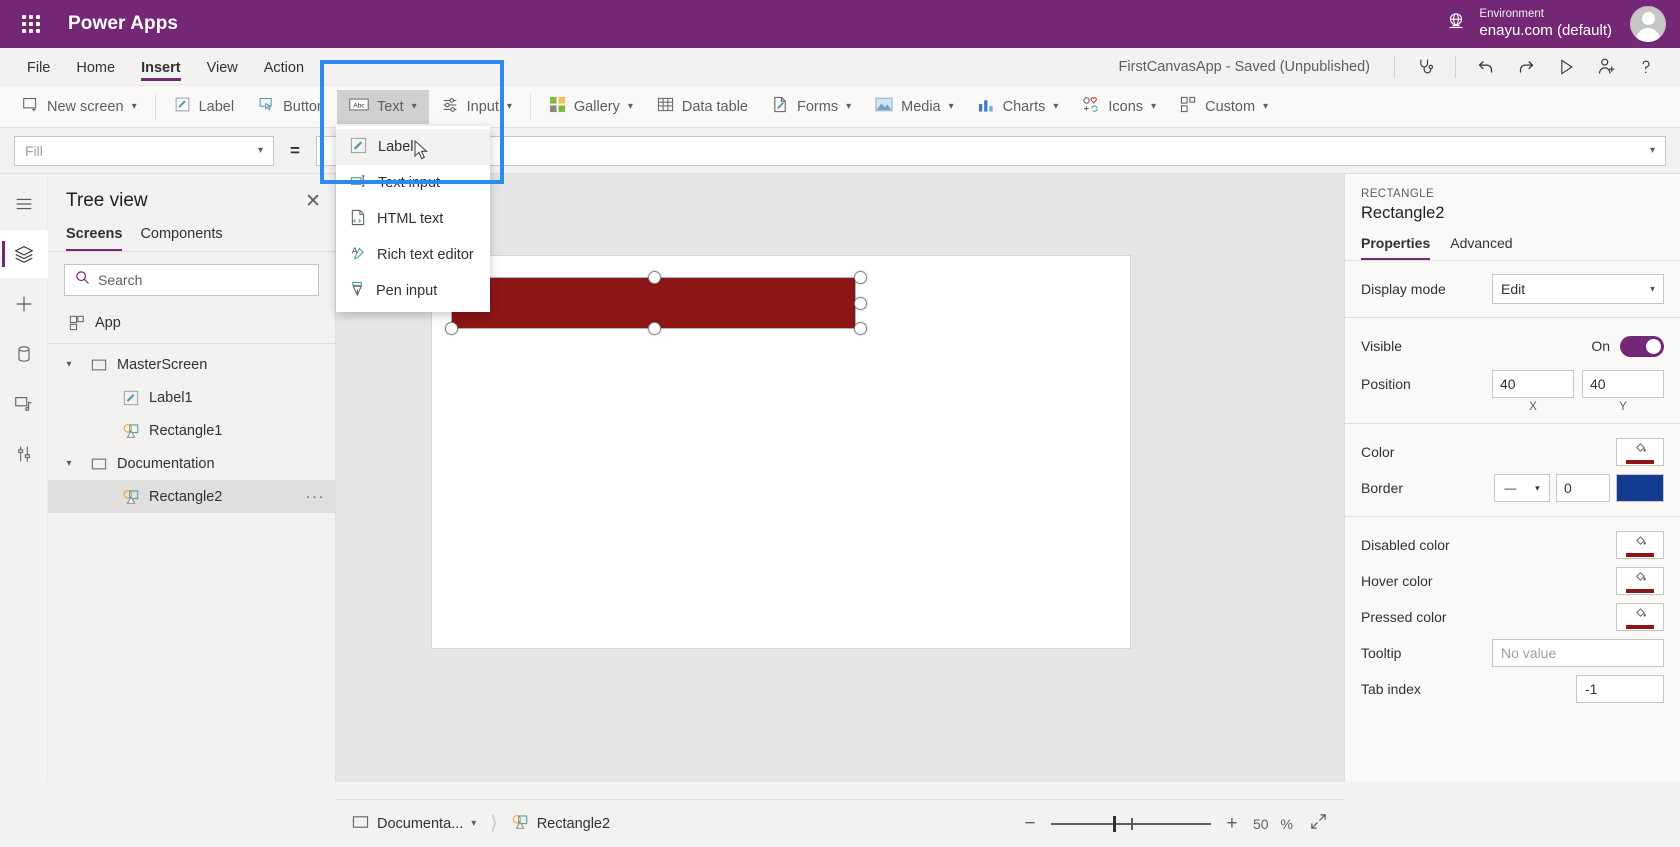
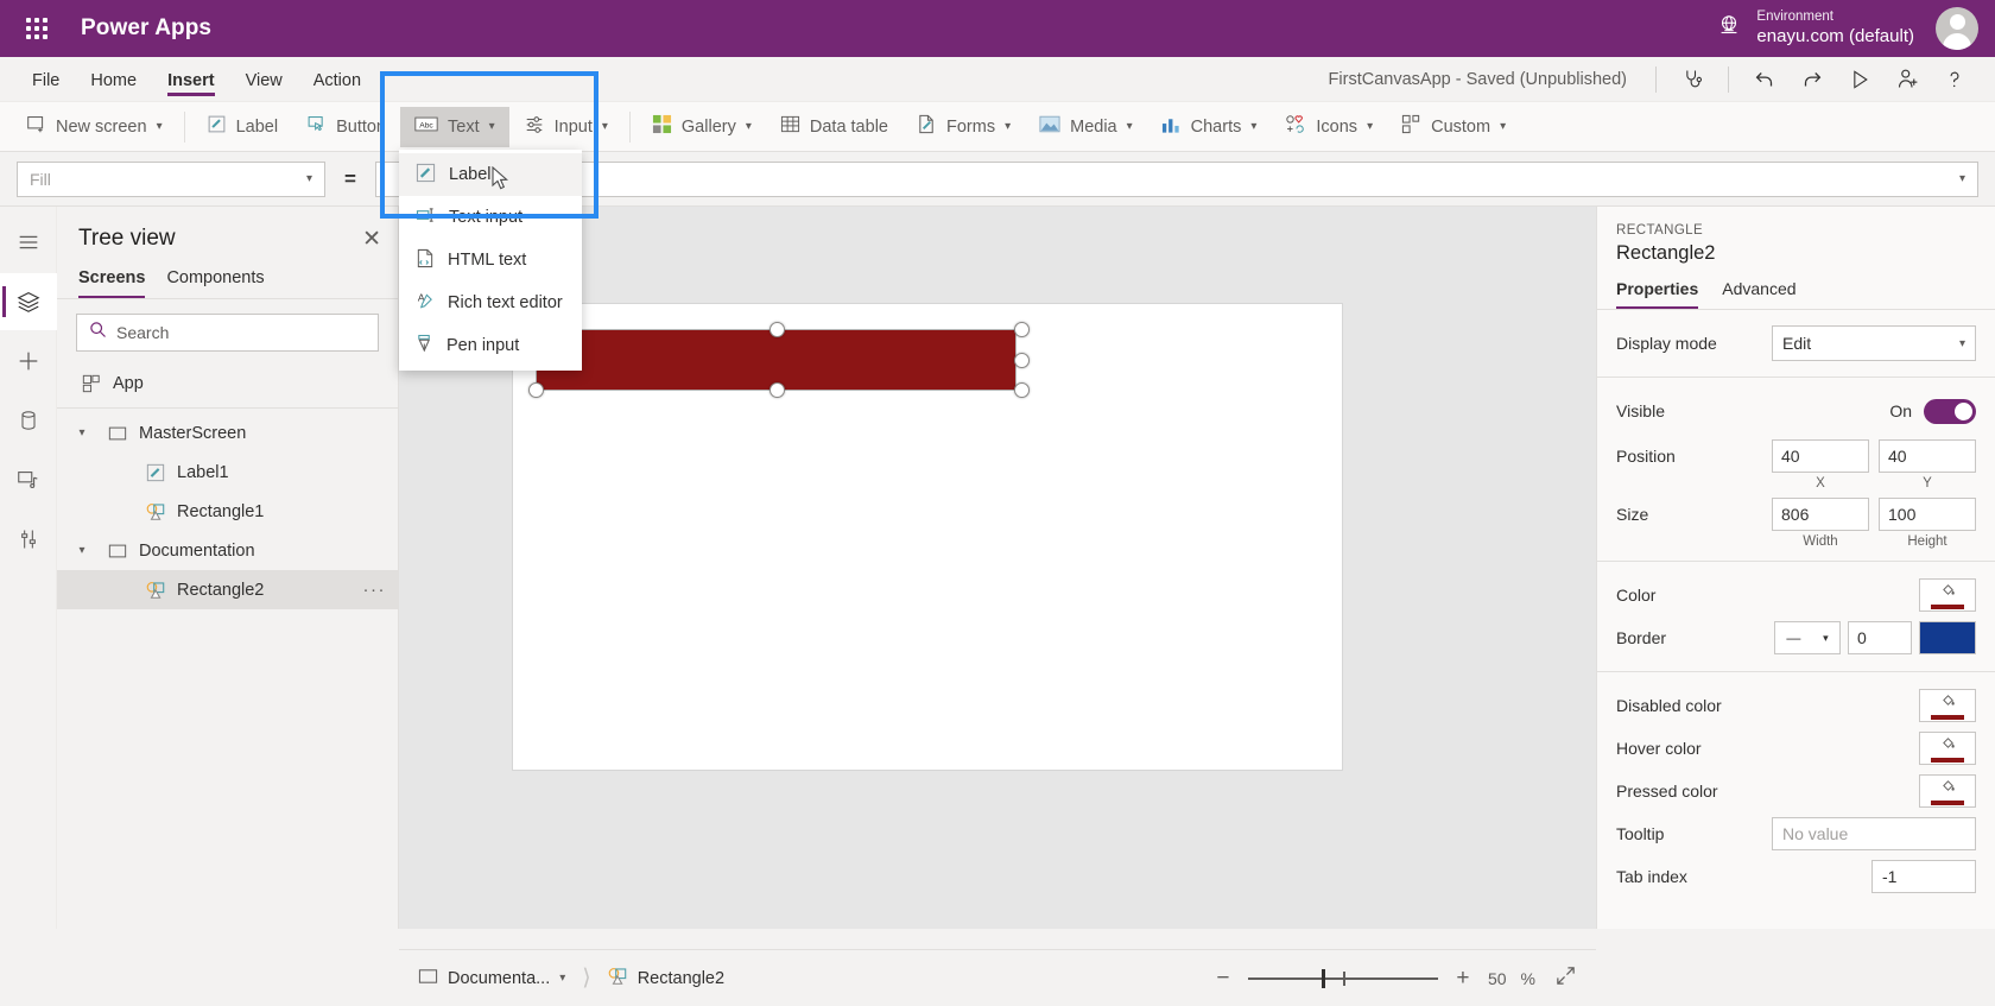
  Power Apps
  Environment
  enayu.com (default)
  File
  Home
  Insert
  View
  Action
  FirstCanvasApp - Saved (Unpublished)
  New screen
  ▾
  Label
  Button
  Text
  ▾
  Input
  ▾
  Gallery
  ▾
  Data table
  Forms
  ▾
  Media
  ▾
  Charts
  ▾
  Icons
  ▾
  Custom
  ▾
  Fill
  ▾
  =
  ▾
  Tree view
  ✕
  Screens
  Components
  Search
  App
  ▾
  MasterScreen
  Label1
  Rectangle1
  ▾
  Documentation
  Rectangle2
  ···
  RECTANGLE
  Rectangle2
  Properties
  Advanced
  Display mode
  Edit
  ▾
  Visible
  On
  Position
  40
  X
  40
  Y
+ Size
+ 806
+ Width
+ 100
+ Height
  Color
  Border
  —
  ▾
  0
  Disabled color
  Hover color
  Pressed color
  Tooltip
  No value
  Tab index
  -1
  Documenta...
  ▾
  ⟩
  Rectangle2
  −
  +
  50
  %
  Label
  Text input
  HTML text
  A
  Rich text editor
  Pen input
